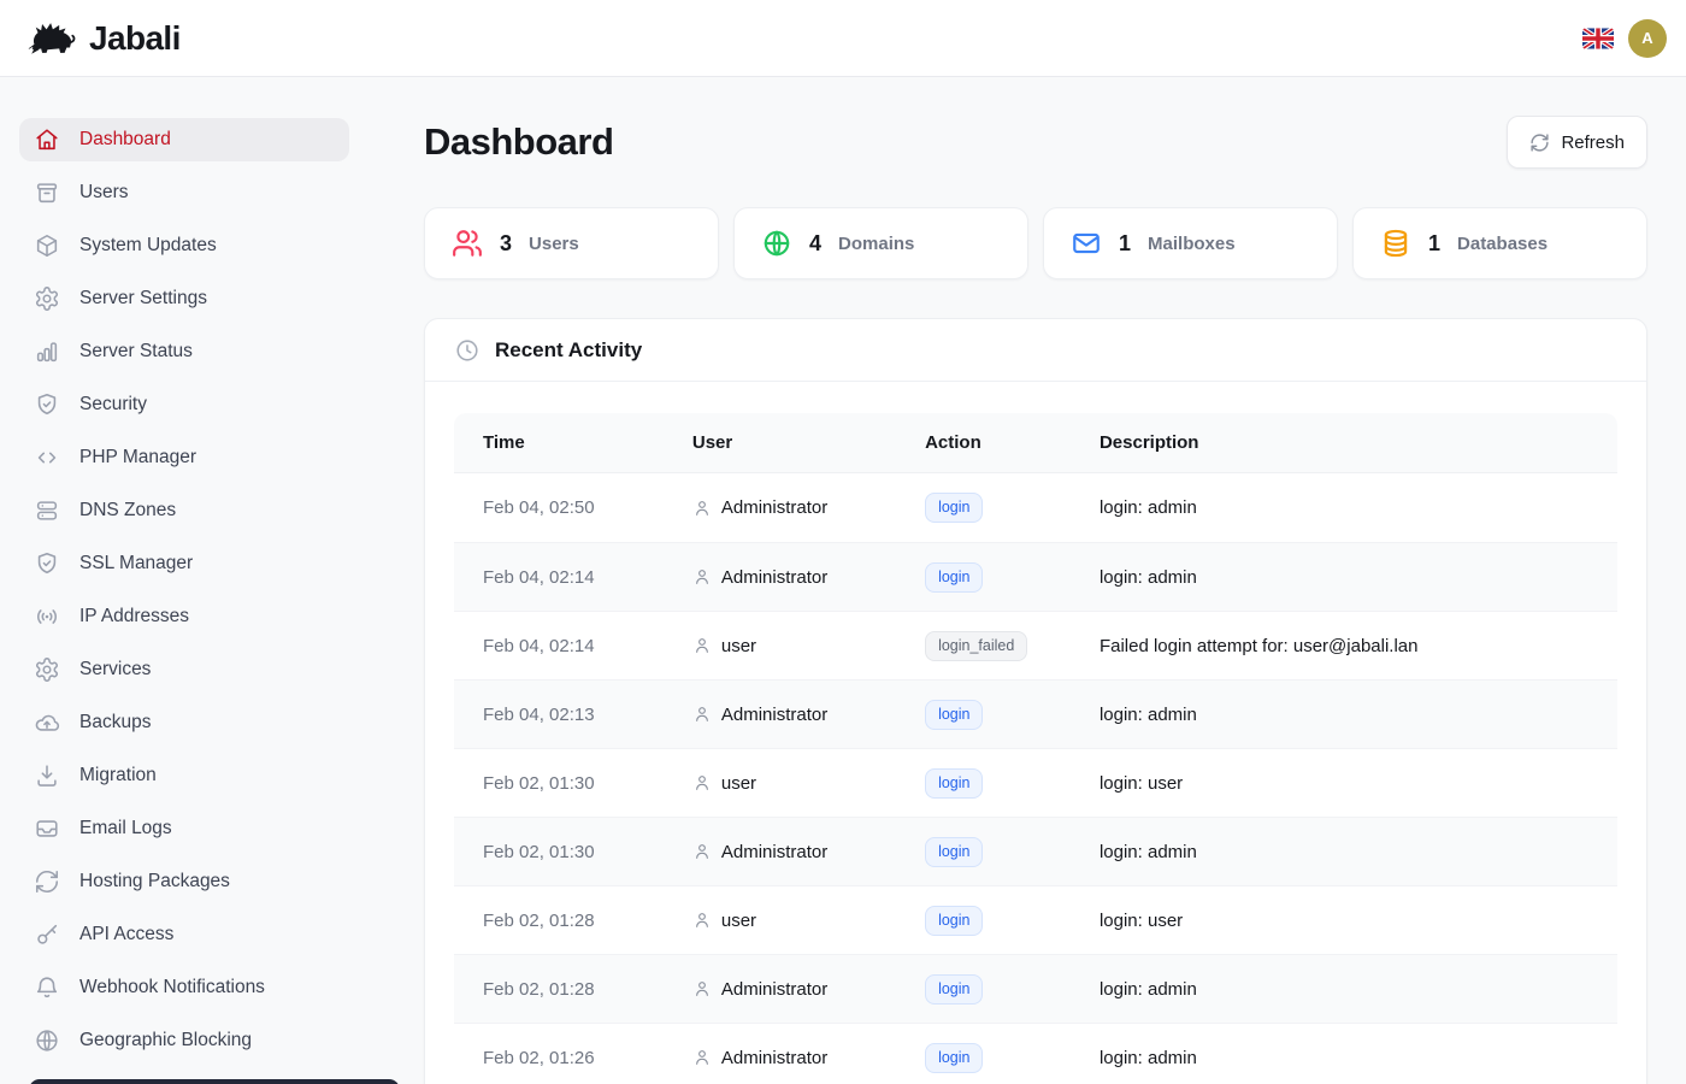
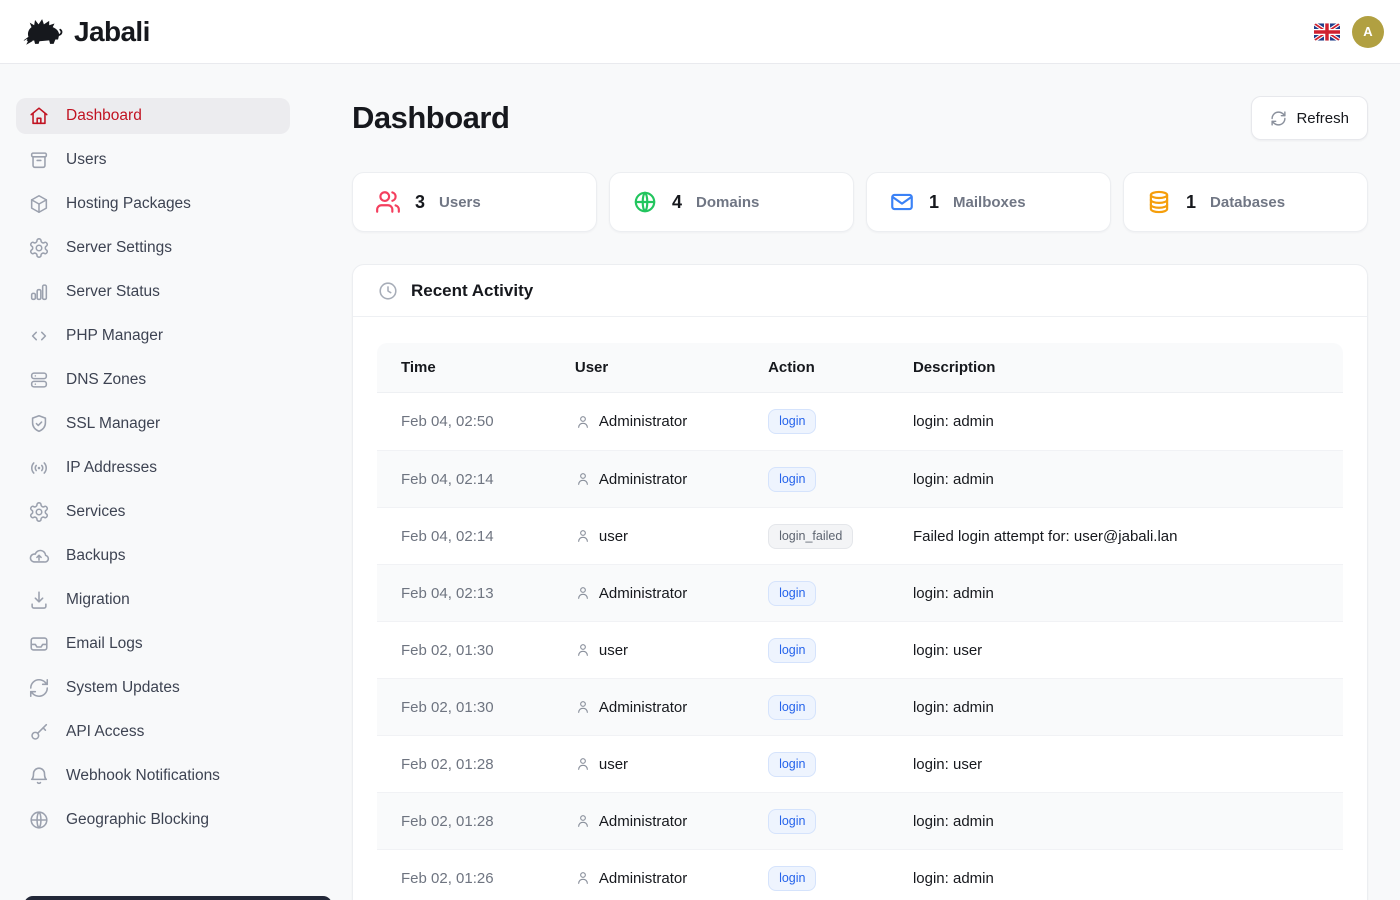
  Jabali
  A
  Dashboard
  Users
- System Updates
+ Hosting Packages
  Server Settings
  Server Status
- Security
  PHP Manager
  DNS Zones
  SSL Manager
  IP Addresses
  Services
  Backups
  Migration
  Email Logs
- Hosting Packages
+ System Updates
  API Access
  Webhook Notifications
  Geographic Blocking
  Dashboard
  Refresh
  3
  Users
  4
  Domains
  1
  Mailboxes
  1
  Databases
  Recent Activity
  Time
  User
  Action
  Description
  Feb 04, 02:50
  Administrator
  login
  login: admin
  Feb 04, 02:14
  Administrator
  login
  login: admin
  Feb 04, 02:14
  user
  login_failed
  Failed login attempt for: user@jabali.lan
  Feb 04, 02:13
  Administrator
  login
  login: admin
  Feb 02, 01:30
  user
  login
  login: user
  Feb 02, 01:30
  Administrator
  login
  login: admin
  Feb 02, 01:28
  user
  login
  login: user
  Feb 02, 01:28
  Administrator
  login
  login: admin
  Feb 02, 01:26
  Administrator
  login
  login: admin
